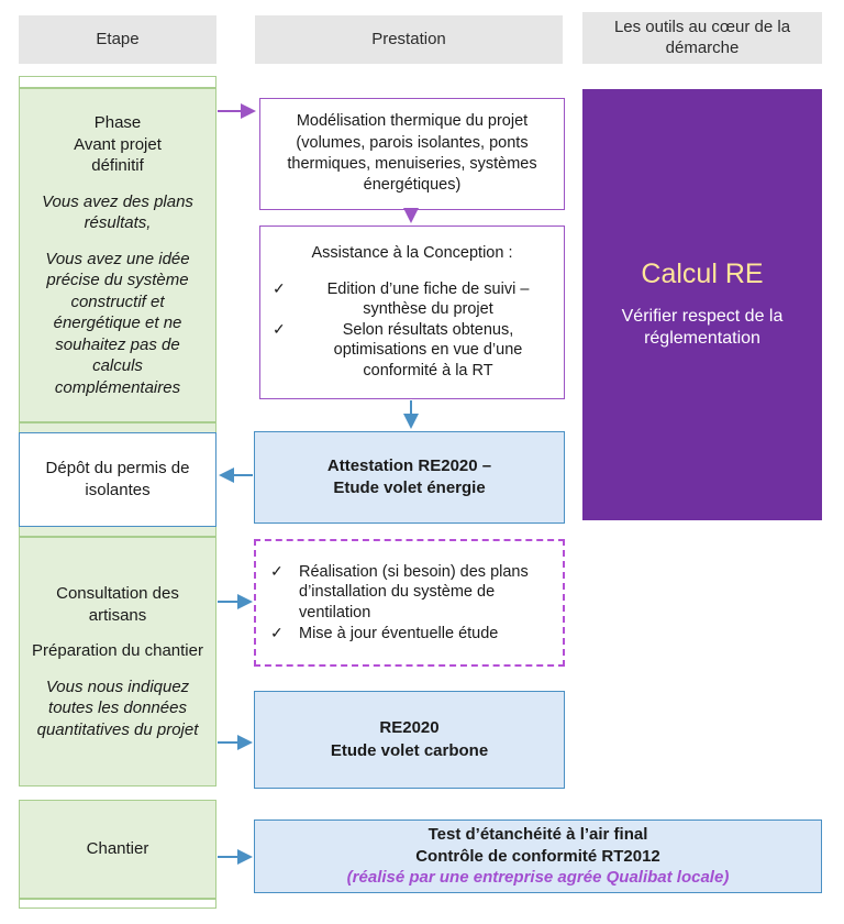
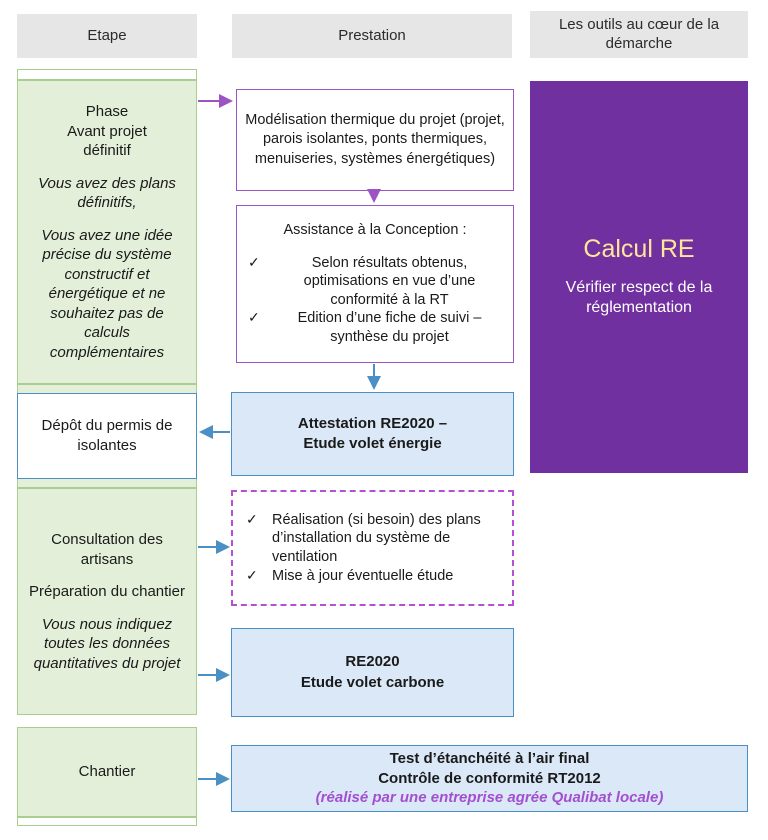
  Etape
  Prestation
  Les outils au cœur de la démarche
  Phase
  Avant projet
  définitif
- Vous avez des plans résultats,
+ Vous avez des plans définitifs,
  Vous avez une idée précise du système constructif et énergétique et ne souhaitez pas de calculs complémentaires
  Consultation des artisans
  Préparation du chantier
  Vous nous indiquez toutes les données quantitatives du projet
  Chantier
  Dépôt du permis de isolantes
- Modélisation thermique du projet (volumes, parois isolantes, ponts thermiques, menuiseries, systèmes énergétiques)
+ Modélisation thermique du projet (projet, parois isolantes, ponts thermiques, menuiseries, systèmes énergétiques)
  Assistance à la Conception :
  ✓
- Edition d’une fiche de suivi – synthèse du projet
+ Selon résultats obtenus, optimisations en vue d’une conformité à la RT
  ✓
- Selon résultats obtenus, optimisations en vue d’une conformité à la RT
+ Edition d’une fiche de suivi – synthèse du projet
  Attestation RE2020 –
  Etude volet énergie
  ✓
  Réalisation (si besoin) des plans d’installation du système de ventilation
  ✓
  Mise à jour éventuelle étude
  RE2020
  Etude volet carbone
  Test d’étanchéité à l’air final
  Contrôle de conformité RT2012
  (réalisé par une entreprise agrée Qualibat locale)
  Calcul RE
  Vérifier respect de la réglementation
